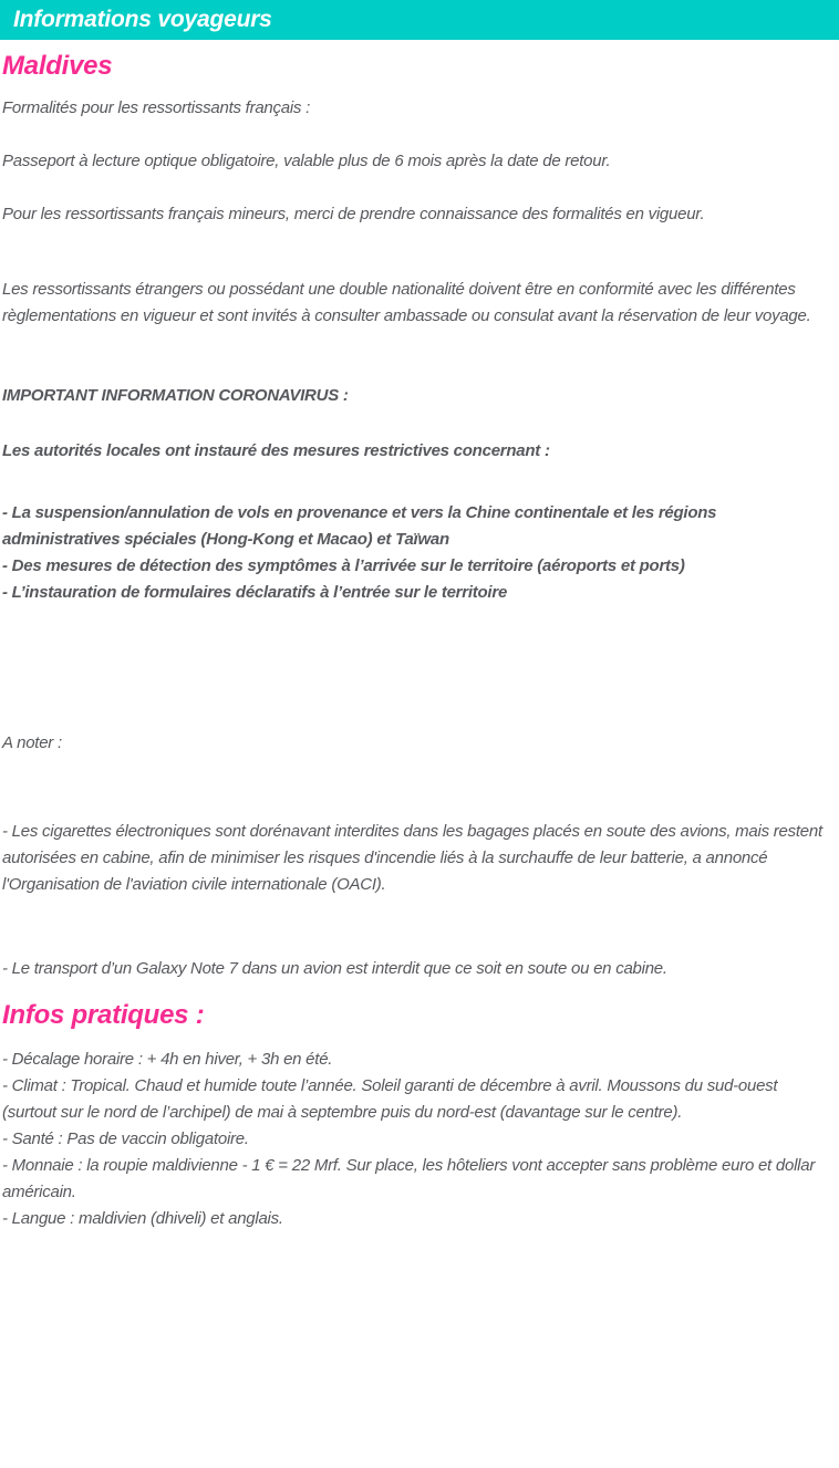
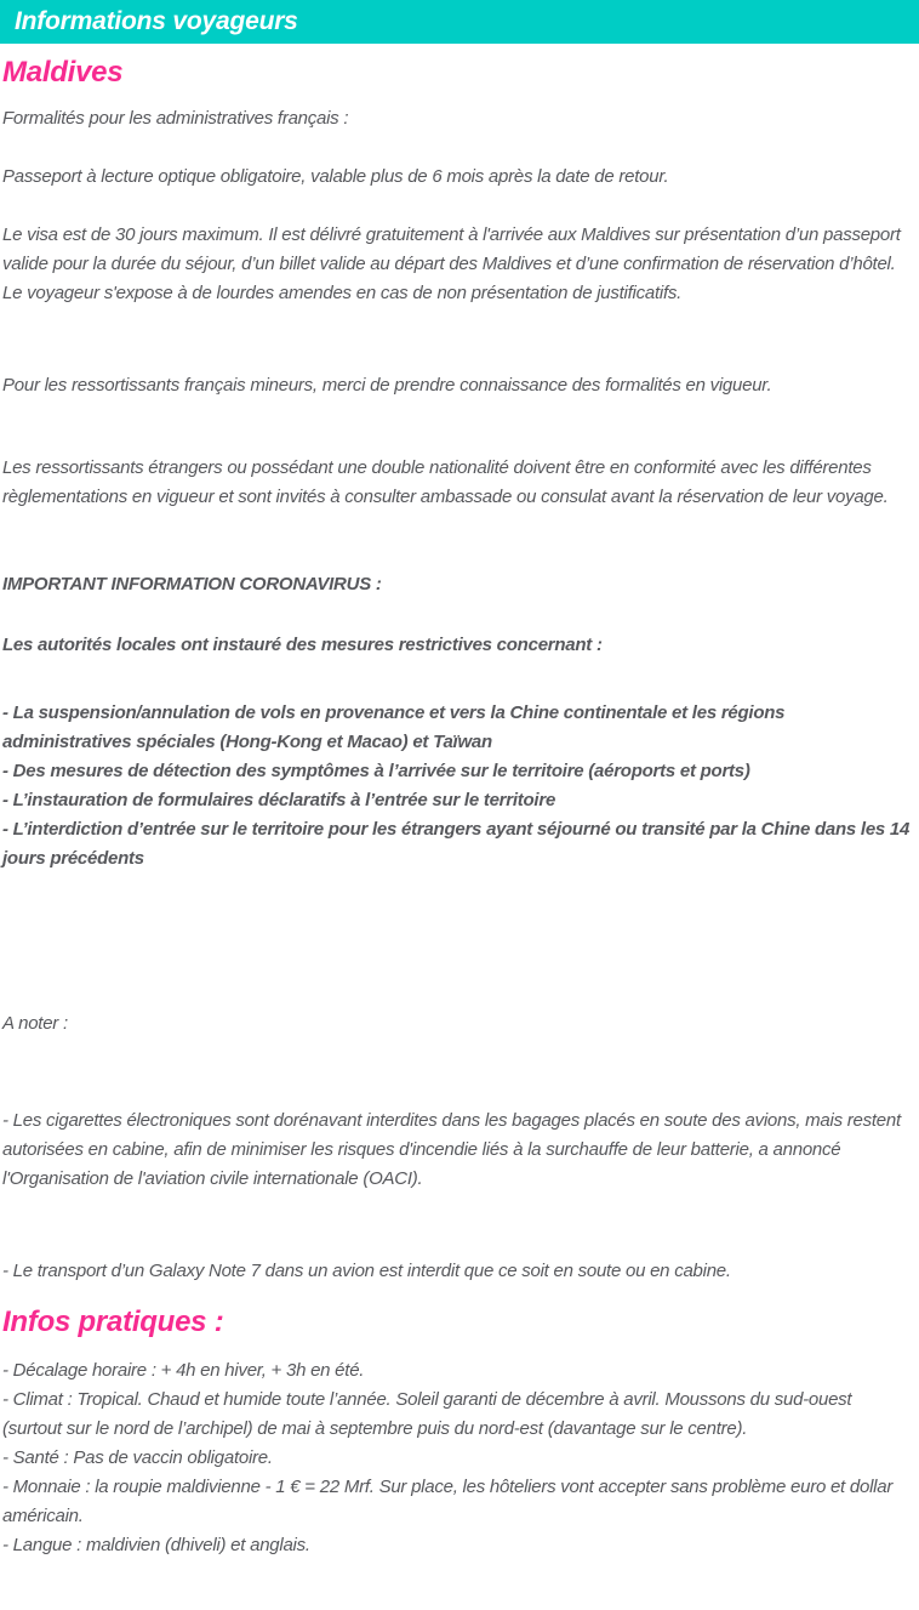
  Informations voyageurs
  Maldives
- Formalités pour les ressortissants français :
+ Formalités pour les administratives français :
  Passeport à lecture optique obligatoire, valable plus de 6 mois après la date de retour.
+ Le visa est de 30 jours maximum. Il est délivré gratuitement à l'arrivée aux Maldives sur présentation d’un passeport valide pour la durée du séjour, d’un billet valide au départ des Maldives et d’une confirmation de réservation d’hôtel.
+ Le voyageur s'expose à de lourdes amendes en cas de non présentation de justificatifs.
  Pour les ressortissants français mineurs, merci de prendre connaissance des formalités en vigueur.
  Les ressortissants étrangers ou possédant une double nationalité doivent être en conformité avec les différentes règlementations en vigueur et sont invités à consulter ambassade ou consulat avant la réservation de leur voyage.
  IMPORTANT INFORMATION CORONAVIRUS :
  Les autorités locales ont instauré des mesures restrictives concernant :
  - La suspension/annulation de vols en provenance et vers la Chine continentale et les régions administratives spéciales (Hong-Kong et Macao) et Taïwan
  - Des mesures de détection des symptômes à l’arrivée sur le territoire (aéroports et ports)
  - L’instauration de formulaires déclaratifs à l’entrée sur le territoire
+ - L’interdiction d’entrée sur le territoire pour les étrangers ayant séjourné ou transité par la Chine dans les 14 jours précédents
  A noter :
  - Les cigarettes électroniques sont dorénavant interdites dans les bagages placés en soute des avions, mais restent autorisées en cabine, afin de minimiser les risques d'incendie liés à la surchauffe de leur batterie, a annoncé l'Organisation de l'aviation civile internationale (OACI).
  - Le transport d’un Galaxy Note 7 dans un avion est interdit que ce soit en soute ou en cabine.
  Infos pratiques :
  - Décalage horaire : + 4h en hiver, + 3h en été.
  - Climat : Tropical. Chaud et humide toute l’année. Soleil garanti de décembre à avril. Moussons du sud-ouest (surtout sur le nord de l’archipel) de mai à septembre puis du nord-est (davantage sur le centre).
  - Santé : Pas de vaccin obligatoire.
  - Monnaie : la roupie maldivienne - 1 € = 22 Mrf. Sur place, les hôteliers vont accepter sans problème euro et dollar américain.
  - Langue : maldivien (dhiveli) et anglais.
